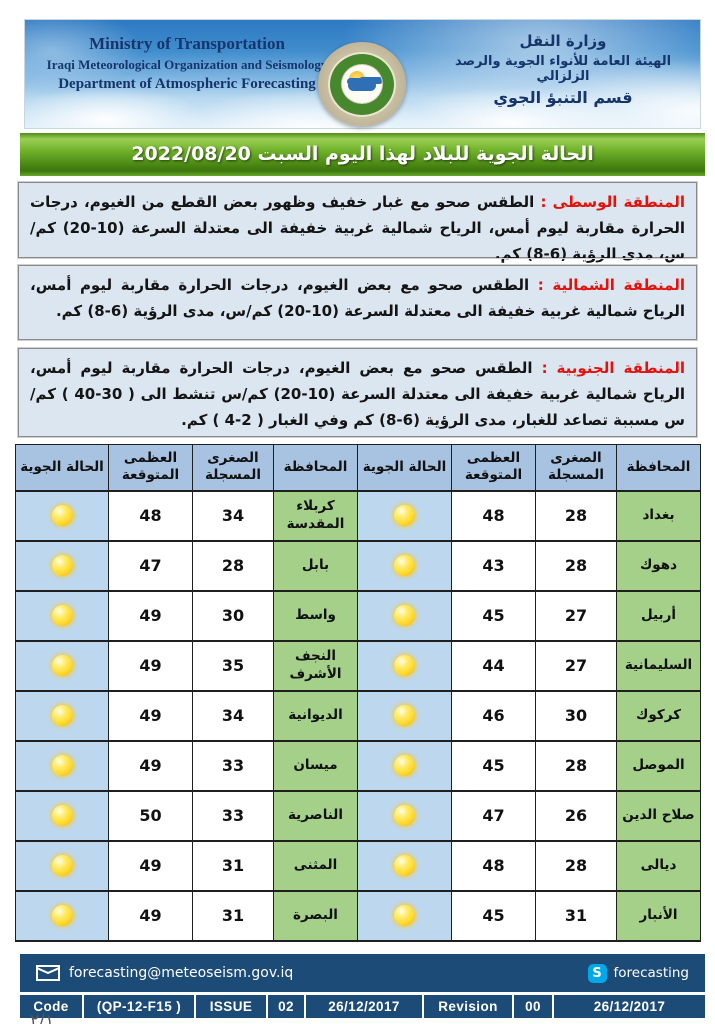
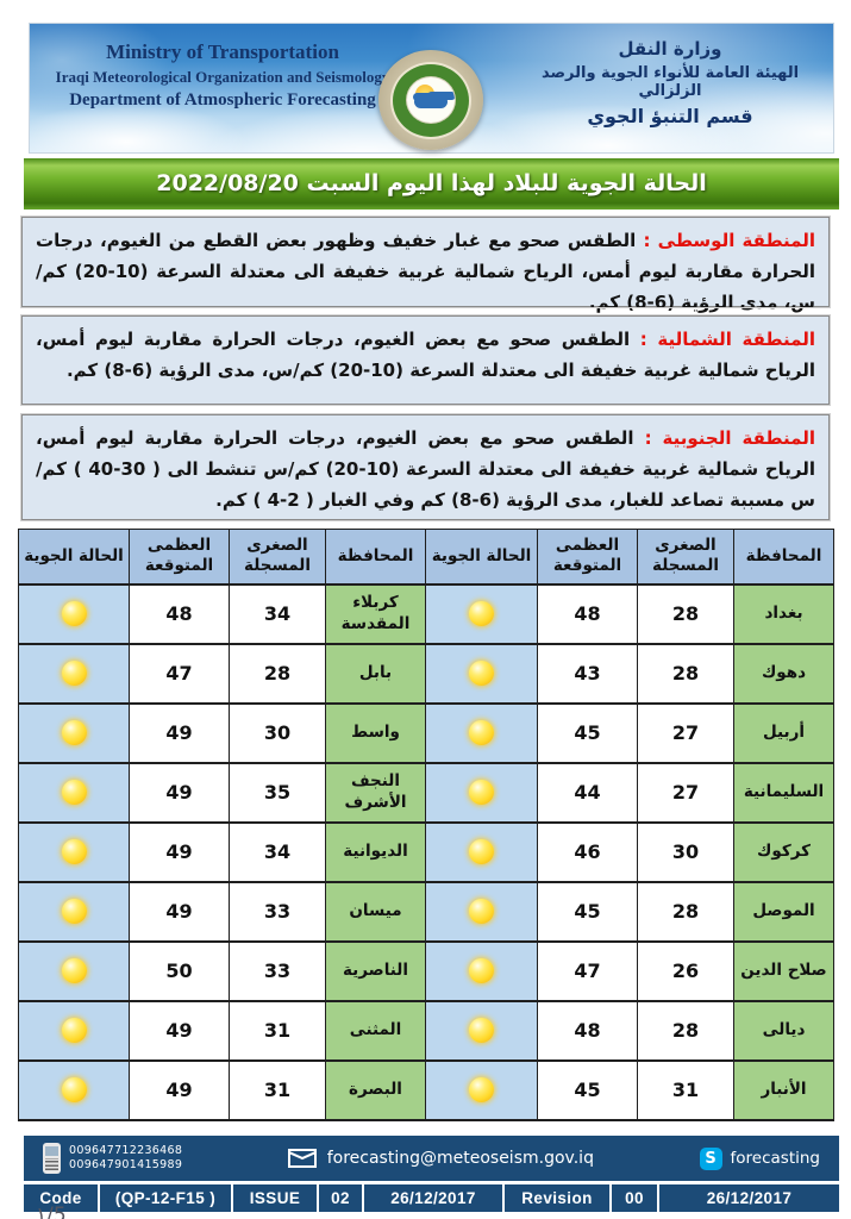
  Ministry of Transportation
  Iraqi Meteorological Organization and Seismolog
  Department of Atmospheric Forecasting
  وزارة النقل
  الهيئة العامة للأنواء الجوية والرصد الزلزالي
  قسم التنبؤ الجوي
  الحالة الجوية للبلاد لهذا اليوم السبت 2022/08/20
  المنطقة الوسطى : الطقس صحو مع غبار خفيف وظهور بعض القطع من الغيوم، درجات الحرارة مقاربة ليوم أمس، الرياح شمالية غربية خفيفة الى معتدلة السرعة (10-20) كم/س، مدى الرؤية (6-8) كم.
  المنطقة الشمالية : الطقس صحو مع بعض الغيوم، درجات الحرارة مقاربة ليوم أمس، الرياح شمالية غربية خفيفة الى معتدلة السرعة (10-20) كم/س، مدى الرؤية (6-8) كم.
  المنطقة الجنوبية : الطقس صحو مع بعض الغيوم، درجات الحرارة مقاربة ليوم أمس، الرياح شمالية غربية خفيفة الى معتدلة السرعة (10-20) كم/س تنشط الى ( 30-40 ) كم/س مسببة تصاعد للغبار، مدى الرؤية (6-8) كم وفي الغبار ( 2-4 ) كم.
  المحافظة	الصغرى المسجلة	العظمى المتوقعة	الحالة الجوية	المحافظة	الصغرى المسجلة	العظمى المتوقعة	الحالة الجوية
  بغداد	28	48		كربلاء المقدسة	34	48
  دهوك	28	43		بابل	28	47
  أربيل	27	45		واسط	30	49
  السليمانية	27	44		النجف الأشرف	35	49
  كركوك	30	46		الديوانية	34	49
  الموصل	28	45		ميسان	33	49
  صلاح الدين	26	47		الناصرية	33	50
  ديالى	28	48		المثنى	31	49
  الأنبار	31	45		البصرة	31	49
+ 009647712236468
+ 009647901415989
  forecasting@meteoseism.gov.iq
  S
  forecasting
  Code
  (QP-12-F15 )
  ISSUE
  02
  26/12/2017
  Revision
  00
  26/12/2017
- ٢/١
+ 5/١
